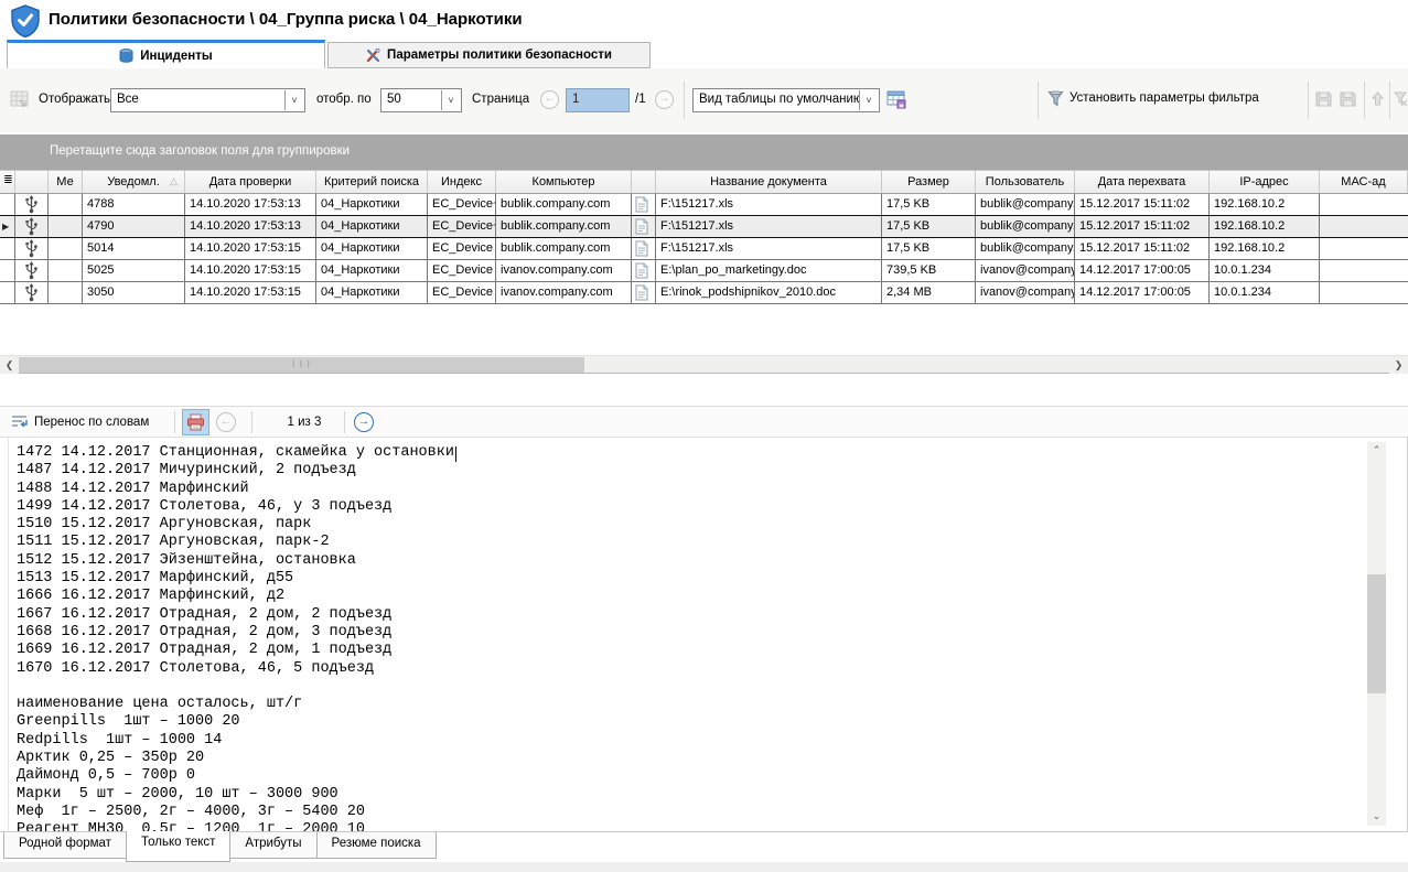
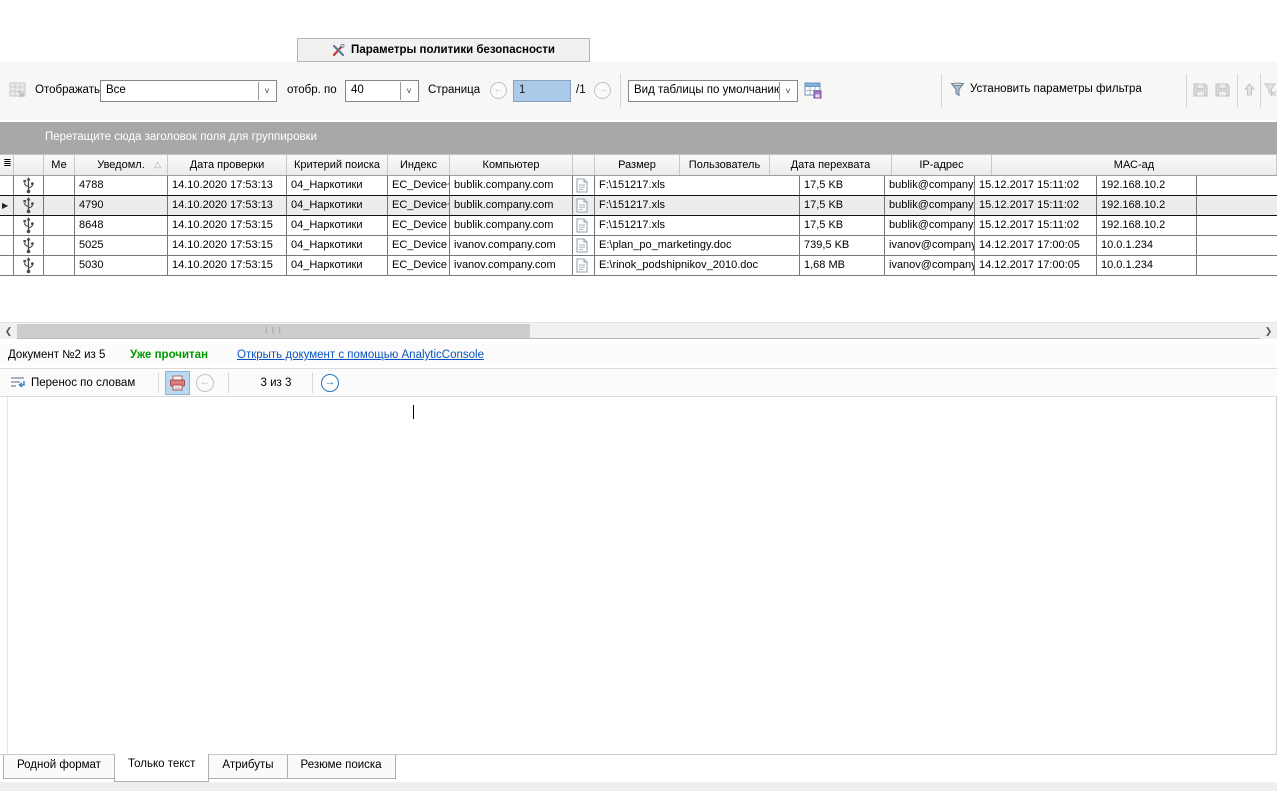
- Политики безопасности \ 04_Группа риска \ 04_Наркотики
- Инциденты
  Параметры политики безопасности
  Отображать
  Все
  ˅
  отобр. по
- 50
+ 40
  ˅
  Страница
  ←
  1
  /1
  →
  Вид таблицы по умолчани
  ˅
  Установить параметры фильтра
  Перетащите сюда заголовок поля для группировки
  ≣
  Ме
  Уведомл.
  △
  Дата проверки
  Критерий поиска
  Индекс
  Компьютер
- Название документа
  Размер
  Пользователь
  Дата перехвата
  IP-адрес
  МАС-ад
  4788
  14.10.2020 17:53:13
  04_Наркотики
  EC_Device
  bublik.company.com
  F:\151217.xls
  17,5 KB
  bublik@company.
  15.12.2017 15:11:02
  192.168.10.2
  4790
  14.10.2020 17:53:13
  04_Наркотики
  EC_Device
  bublik.company.com
  F:\151217.xls
  17,5 KB
  bublik@company.
  15.12.2017 15:11:02
  192.168.10.2
- 5014
+ 8648
  14.10.2020 17:53:15
  04_Наркотики
  EC_Device
  bublik.company.com
  F:\151217.xls
  17,5 KB
  bublik@company.
  15.12.2017 15:11:02
  192.168.10.2
  5025
  14.10.2020 17:53:15
  04_Наркотики
  EC_Device
  ivanov.company.com
  E:\plan_po_marketingy.doc
  739,5 KB
  ivanov@company
  14.12.2017 17:00:05
  10.0.1.234
- 3050
+ 5030
  14.10.2020 17:53:15
  04_Наркотики
  EC_Device
  ivanov.company.com
  E:\rinok_podshipnikov_2010.doc
- 2,34 MB
+ 1,68 MB
  ivanov@company
  14.12.2017 17:00:05
  10.0.1.234
  ❮
  ❯
+ Документ №2 из 5
+ Уже прочитан
+ Открыть документ с помощью AnalyticConsole
  Перенос по словам
  ←
- 1 из 3
+ 3 из 3
  →
- 1472 14.12.2017 Станционная, скамейка у остановки
- 1487 14.12.2017 Мичуринский, 2 подъезд
- 1488 14.12.2017 Марфинский
- 1499 14.12.2017 Столетова, 46, у 3 подъезд
- 1510 15.12.2017 Аргуновская, парк
- 1511 15.12.2017 Аргуновская, парк-2
- 1512 15.12.2017 Эйзенштейна, остановка
- 1513 15.12.2017 Марфинский, д55
- 1666 16.12.2017 Марфинский, д2
- 1667 16.12.2017 Отрадная, 2 дом, 2 подъезд
- 1668 16.12.2017 Отрадная, 2 дом, 3 подъезд
- 1669 16.12.2017 Отрадная, 2 дом, 1 подъезд
- 1670 16.12.2017 Столетова, 46, 5 подъезд
- наименование цена осталось, шт/г
- Greenpills 1шт – 1000 20
- Redpills 1шт – 1000 14
- Арктик 0,25 – 350р 20
- Даймонд 0,5 – 700р 0
- Марки 5 шт – 2000, 10 шт – 3000 900
- Меф 1г – 2500, 2г – 4000, 3г – 5400 20
- Реагент МН30 0,5г – 1200 1г – 2000 10
- ⌃
- ⌄
  Родной формат
  Только текст
  Атрибуты
  Резюме поиска
